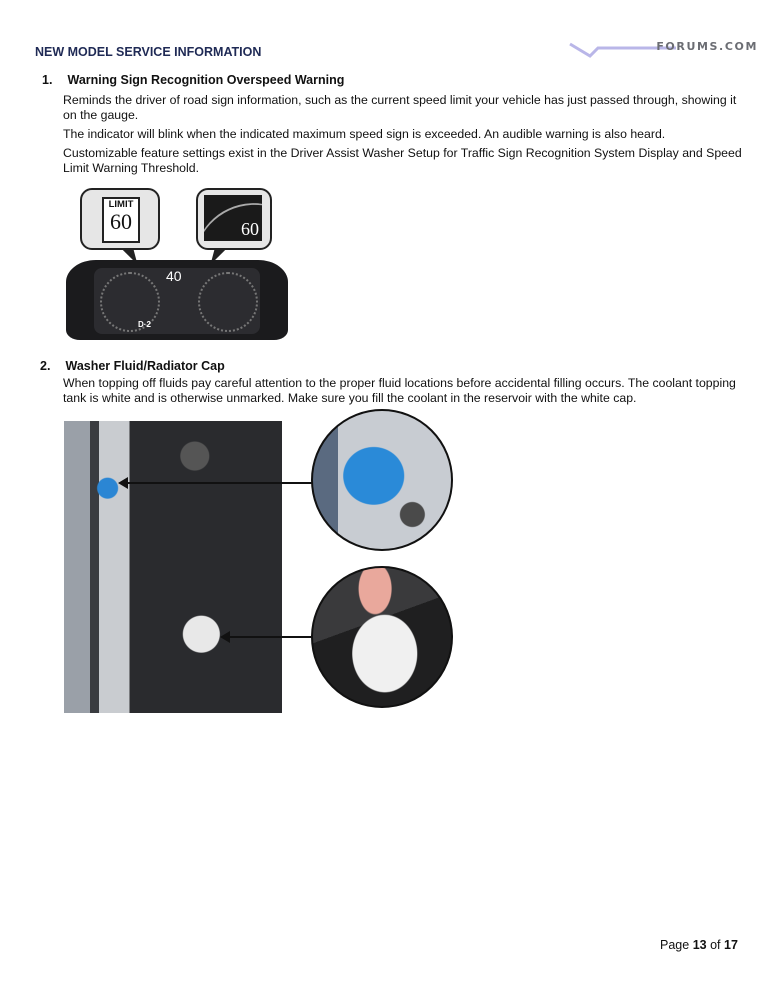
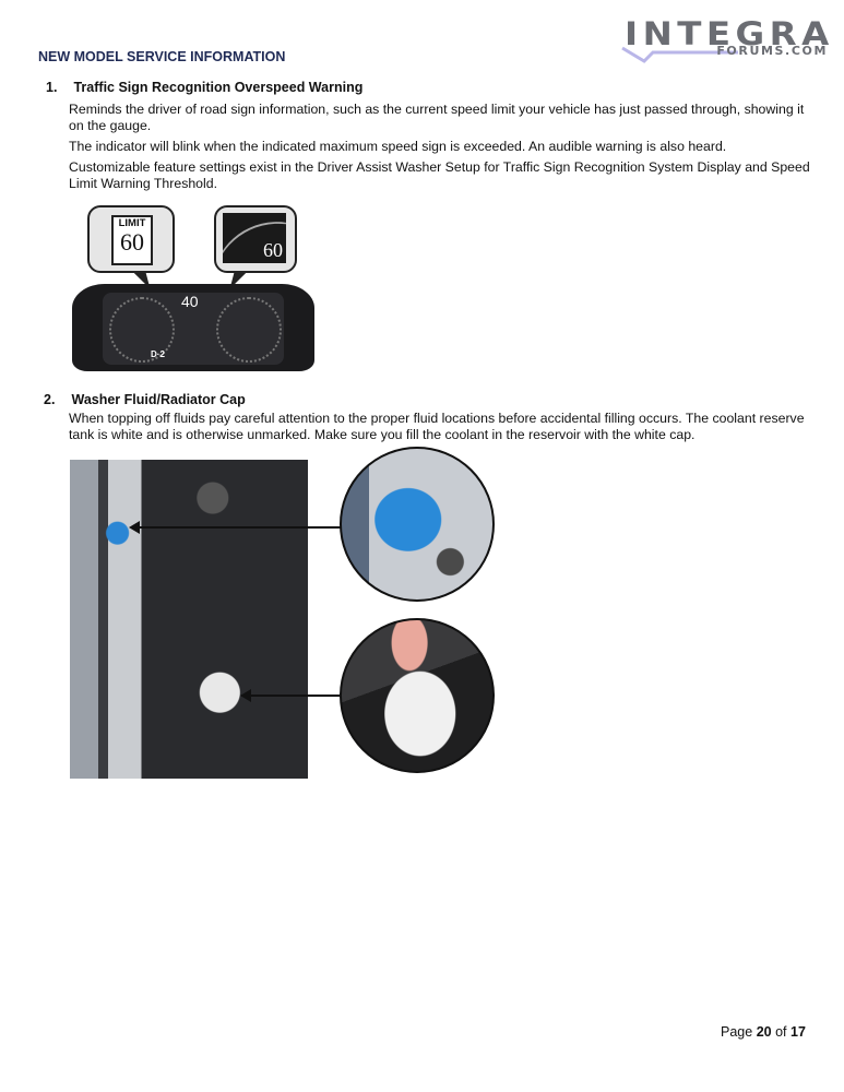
+ INTEGRA
  FORUMS.COM
  NEW MODEL SERVICE INFORMATION
- 1. Warning Sign Recognition Overspeed Warning
+ 1. Traffic Sign Recognition Overspeed Warning
  Reminds the driver of road sign information, such as the current speed limit your vehicle has just passed through, showing it on the gauge.
  The indicator will blink when the indicated maximum speed sign is exceeded. An audible warning is also heard.
  Customizable feature settings exist in the Driver Assist Washer Setup for Traffic Sign Recognition System Display and Speed Limit Warning Threshold.
  LIMIT
  60
  60
  40
  D·2
  2. Washer Fluid/Radiator Cap
- When topping off fluids pay careful attention to the proper fluid locations before accidental filling occurs. The coolant topping tank is white and is otherwise unmarked. Make sure you fill the coolant in the reservoir with the white cap.
+ When topping off fluids pay careful attention to the proper fluid locations before accidental filling occurs. The coolant reserve tank is white and is otherwise unmarked. Make sure you fill the coolant in the reservoir with the white cap.
- Page 13 of 17
+ Page 20 of 17
